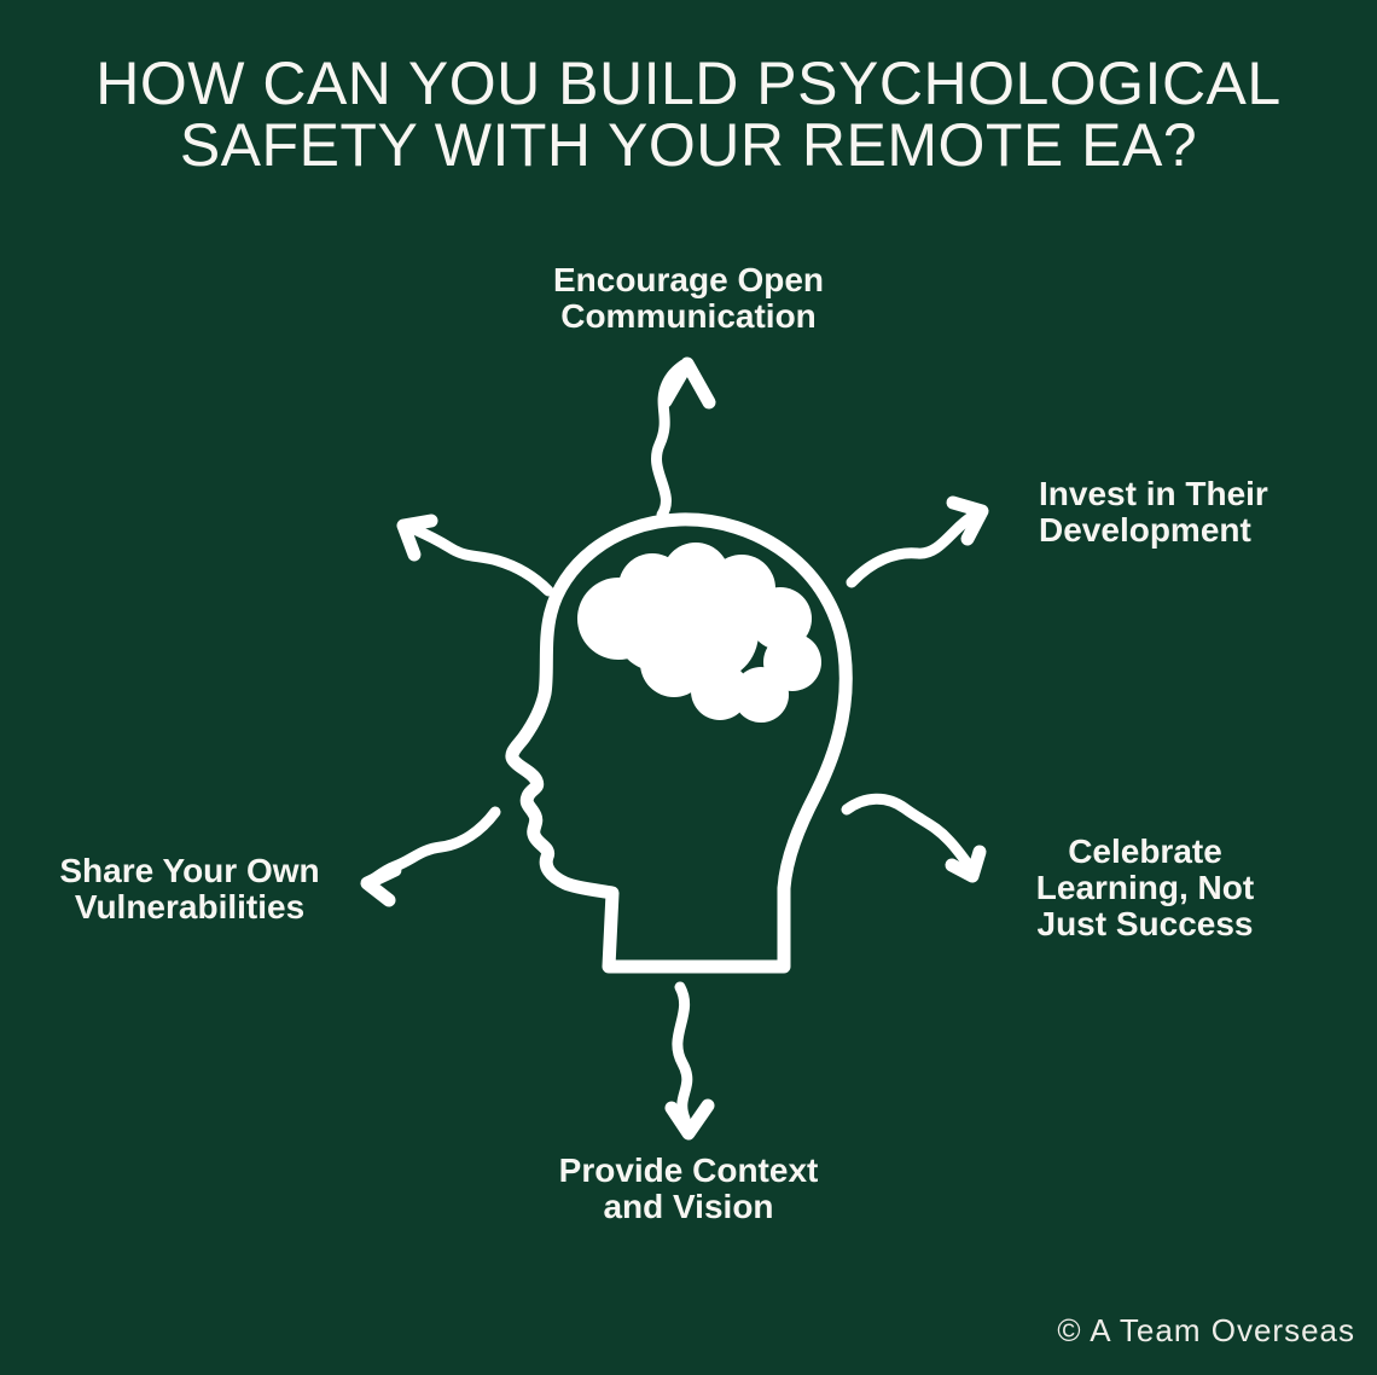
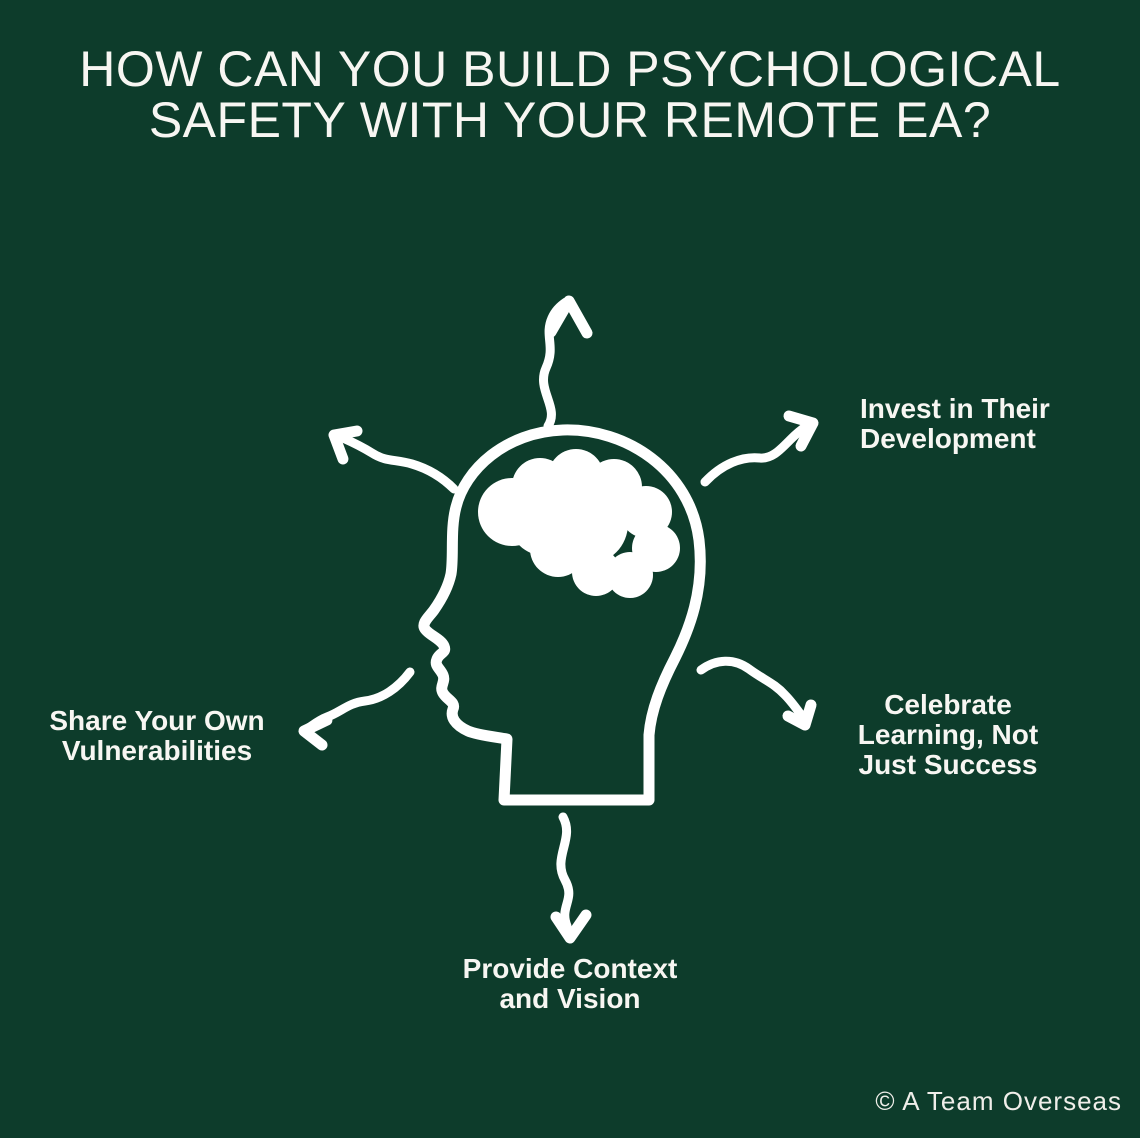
  HOW CAN YOU BUILD PSYCHOLOGICAL
  SAFETY WITH YOUR REMOTE EA?
- Encourage Open
- Communication
  Invest in Their
  Development
  Celebrate
  Learning, Not
  Just Success
  Provide Context
  and Vision
  Share Your Own
  Vulnerabilities
  © A Team Overseas
